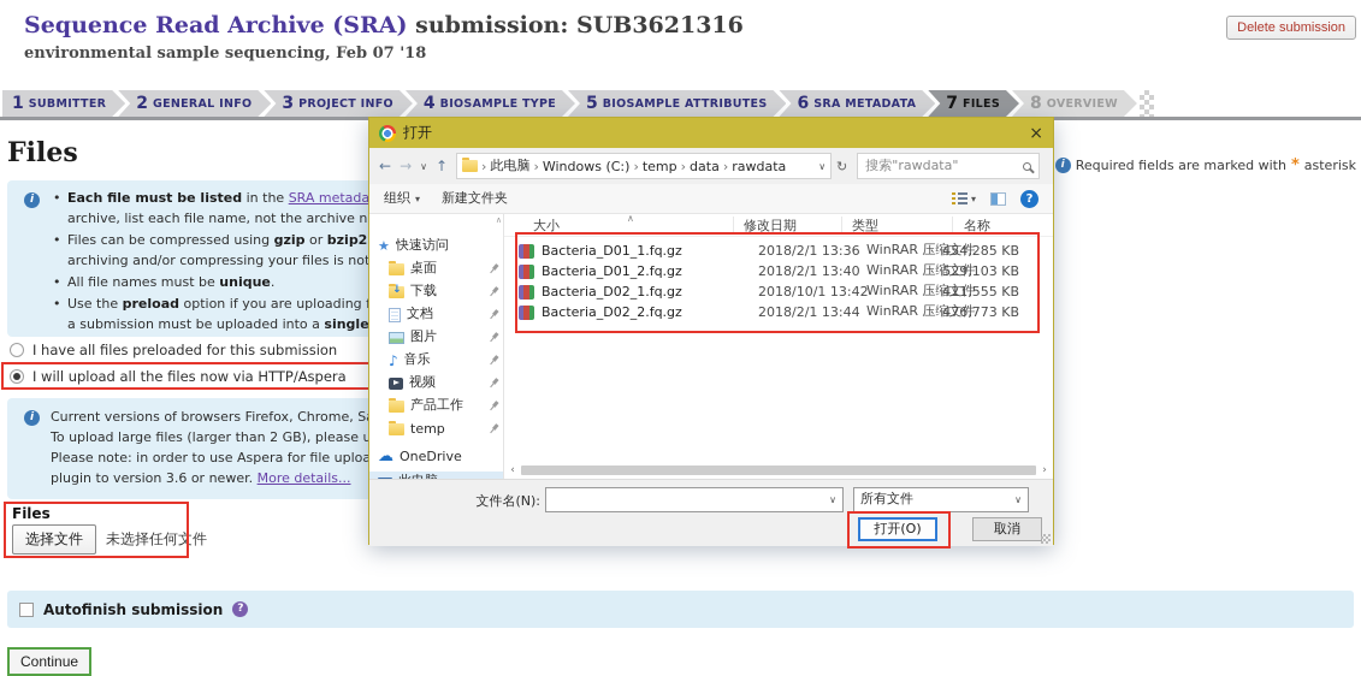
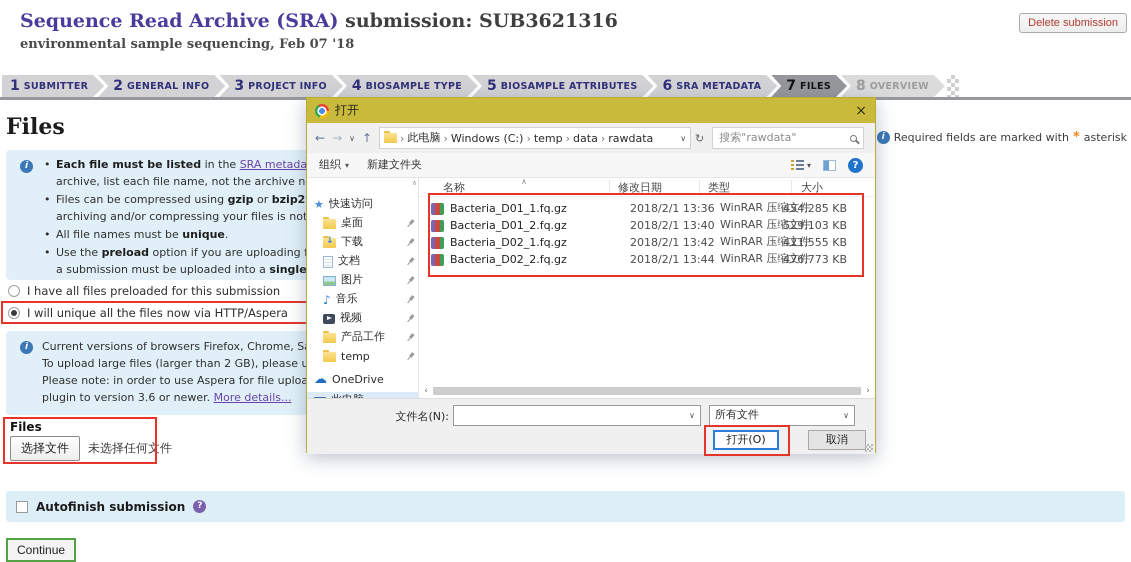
  Sequence Read Archive (SRA) submission: SUB3621316
  environmental sample sequencing, Feb 07 '18
  Delete submission
  1
  SUBMITTER
  2
  GENERAL INFO
  3
  PROJECT INFO
  4
  BIOSAMPLE TYPE
  5
  BIOSAMPLE ATTRIBUTES
  6
  SRA METADATA
  7
  FILES
  8
  OVERVIEW
  Files
  i
  Required fields are marked with
  *
  asterisk
  i
  •
  archive, list each file name, not the archive n
  •
  archiving and/or compressing your files is no
  •
  All file names must be unique.
  •
  a submission must be uploaded into a single
  I have all files preloaded for this submission
- I will upload all the files now via HTTP/Aspera
+ I will unique all the files now via HTTP/Aspera
  i
  To upload large files (larger than 2 GB), please u
  plugin to version 3.6 or newer. More details...
  Files
  选择文件
  未选择任何文件
  Autofinish submission
  ?
  Continue
  打开
  ×
  ←
  →
  ∨
  ↑
  ›
  此电脑
  ›
  Windows (C:)
  ›
  temp
  ›
  data
  ›
  rawdata
  ∨
  ↻
  搜索"rawdata"
  组织
  ▾
  新建文件夹
  ▾
  ?
  ∧
  ★
  快速访问
  桌面
  下载
  文档
  图片
  ♪
  音乐
  视频
  产品工作
  temp
  ☁
  OneDrive
- 大小
+ 名称
  ∧
  修改日期
  类型
- 名称
+ 大小
  Bacteria_D01_1.fq.gz
  2018/2/1 13:36
  WinRAR 压缩文件
  454,285 KB
  Bacteria_D01_2.fq.gz
  2018/2/1 13:40
  WinRAR 压缩文件
  529,103 KB
  Bacteria_D02_1.fq.gz
- 2018/10/1 13:42
+ 2018/2/1 13:42
  WinRAR 压缩文件
  411,555 KB
  Bacteria_D02_2.fq.gz
  2018/2/1 13:44
  WinRAR 压缩文件
  476,773 KB
  ‹
  ›
  文件名(N):
  ∨
  所有文件
  ∨
  打开(O)
  取消
